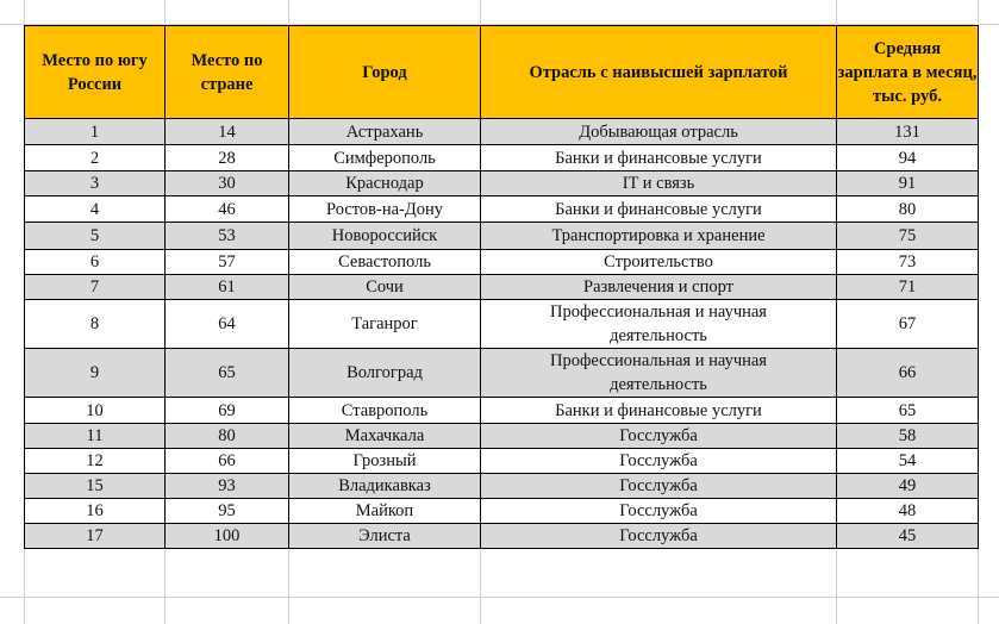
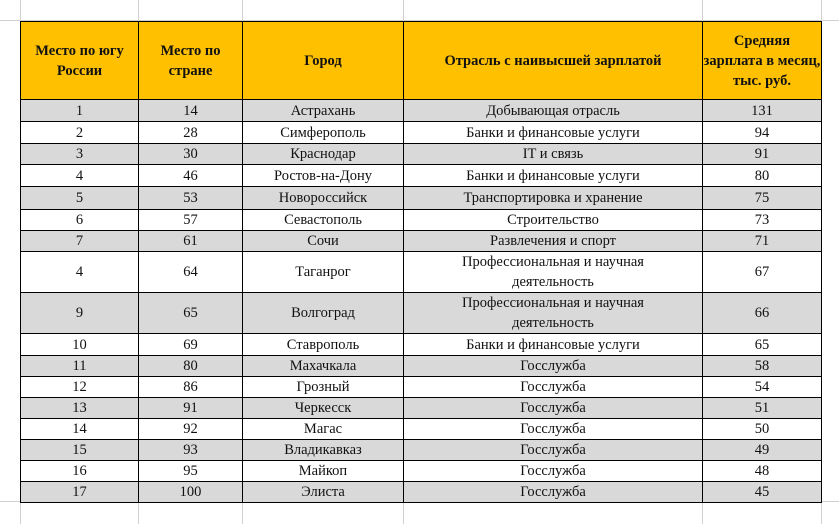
  Место по югу России	Место по стране	Город	Отрасль с наивысшей зарплатой	Средняя зарплата в месяц, тыс. руб.
  1	14	Астрахань	Добывающая отрасль	131
  2	28	Симферополь	Банки и финансовые услуги	94
  3	30	Краснодар	IT и связь	91
  4	46	Ростов-на-Дону	Банки и финансовые услуги	80
  5	53	Новороссийск	Транспортировка и хранение	75
  6	57	Севастополь	Строительство	73
  7	61	Сочи	Развлечения и спорт	71
- 8	64	Таганрог	Профессиональная и научная деятельность	67
+ 4	64	Таганрог	Профессиональная и научная деятельность	67
  9	65	Волгоград	Профессиональная и научная деятельность	66
  10	69	Ставрополь	Банки и финансовые услуги	65
  11	80	Махачкала	Госслужба	58
- 12	66	Грозный	Госслужба	54
+ 12	86	Грозный	Госслужба	54
+ 13	91	Черкесск	Госслужба	51
+ 14	92	Магас	Госслужба	50
  15	93	Владикавказ	Госслужба	49
  16	95	Майкоп	Госслужба	48
  17	100	Элиста	Госслужба	45
